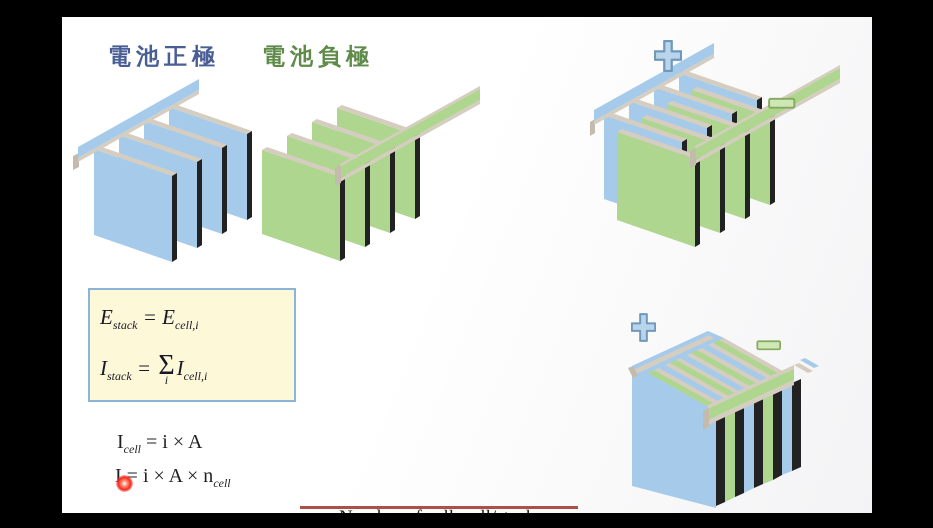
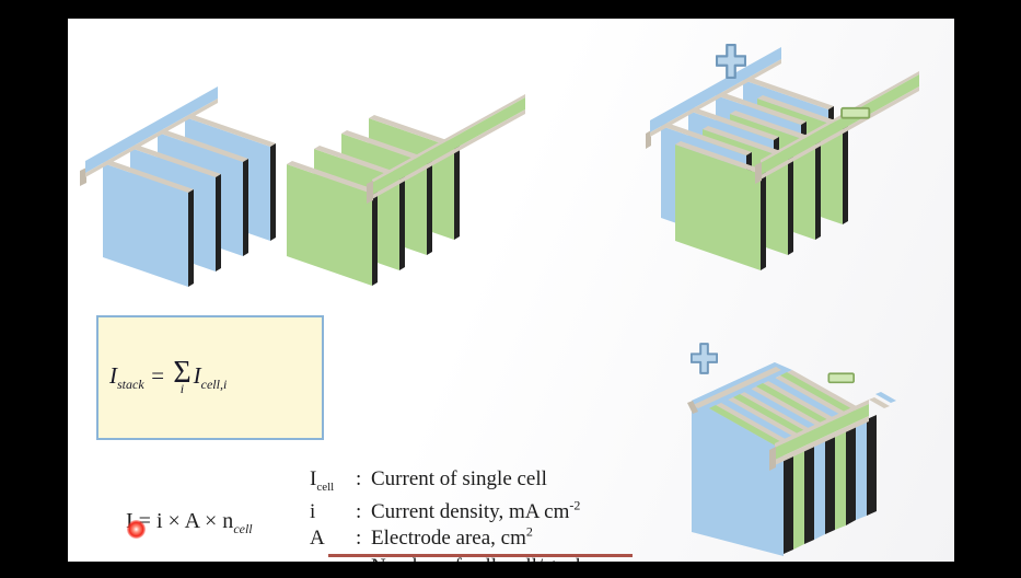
- 電池正極
- 電池負極
- Estack = Ecell,i
  Istack =
  Σ
  i
  Icell,i
- Icell = i × A
  = i × A × ncell
+ Icell: Current of single cell
+ i : Current density, mA cm-2
+ A : Electrode area, cm2
